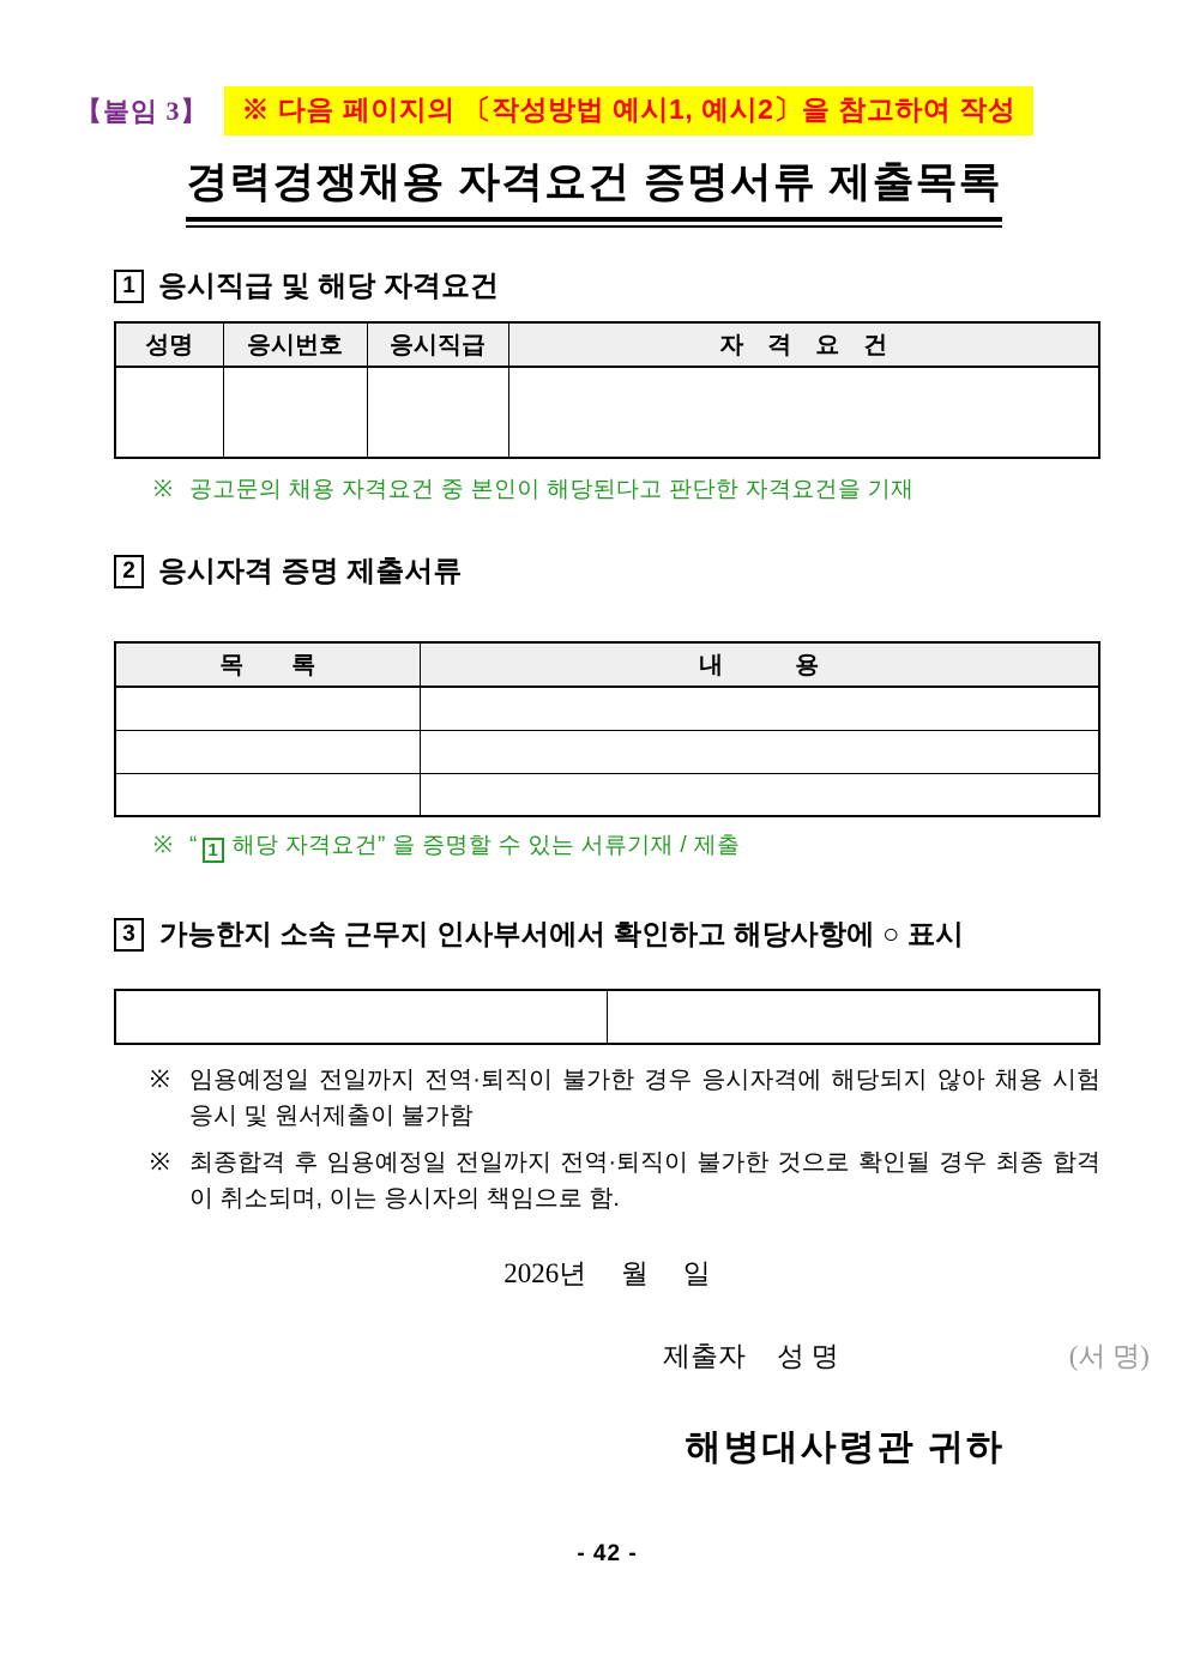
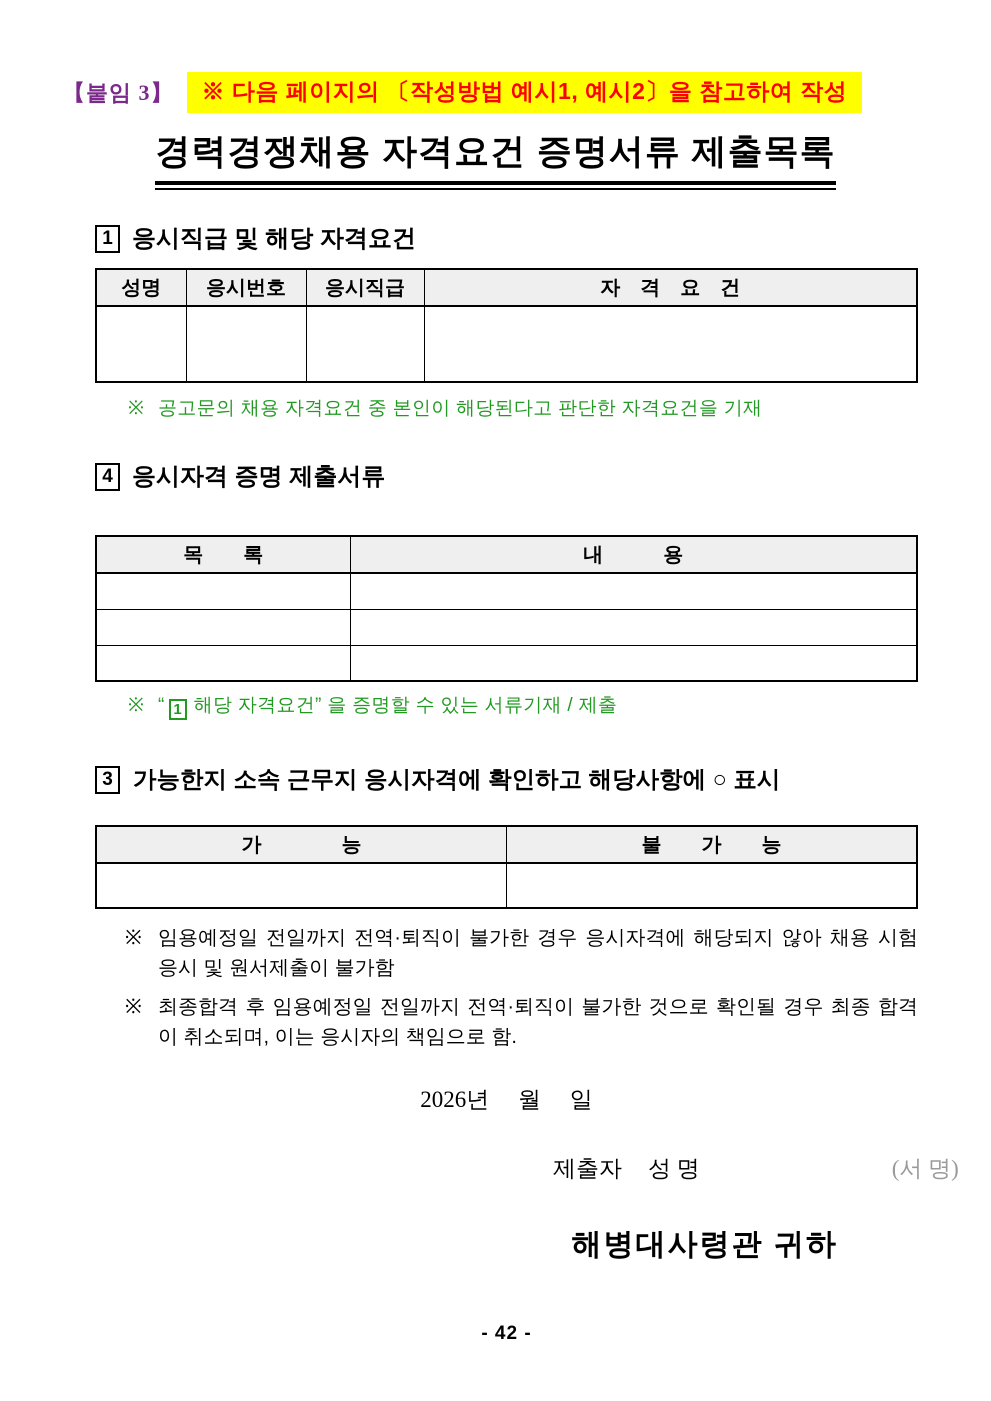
  【붙임 3】
  ※ 다음 페이지의 〔작성방법 예시1, 예시2〕을 참고하여 작성
  경력경쟁채용 자격요건 증명서류 제출목록
  1
  응시직급 및 해당 자격요건
  성명	응시번호	응시직급	자 격 요 건
  ※
  공고문의 채용 자격요건 중 본인이 해당된다고 판단한 자격요건을 기재
- 2
+ 4
  응시자격 증명 제출서류
  목 록	내 용
  ※
  “ 1 해당 자격요건” 을 증명할 수 있는 서류기재 / 제출
  3
- 가능한지 소속 근무지 인사부서에서 확인하고 해당사항에 ○ 표시
+ 가능한지 소속 근무지 응시자격에 확인하고 해당사항에 ○ 표시
+ 가 능	불 가 능
  ※
  임용예정일 전일까지 전역·퇴직이 불가한 경우 응시자격에 해당되지 않아 채용 시험 응시 및 원서제출이 불가함
  ※
  최종합격 후 임용예정일 전일까지 전역·퇴직이 불가한 것으로 확인될 경우 최종 합격이 취소되며, 이는 응시자의 책임으로 함.
  2026년 월 일
  제출자
  성 명
  (서 명)
  해병대사령관 귀하
  - 42 -
